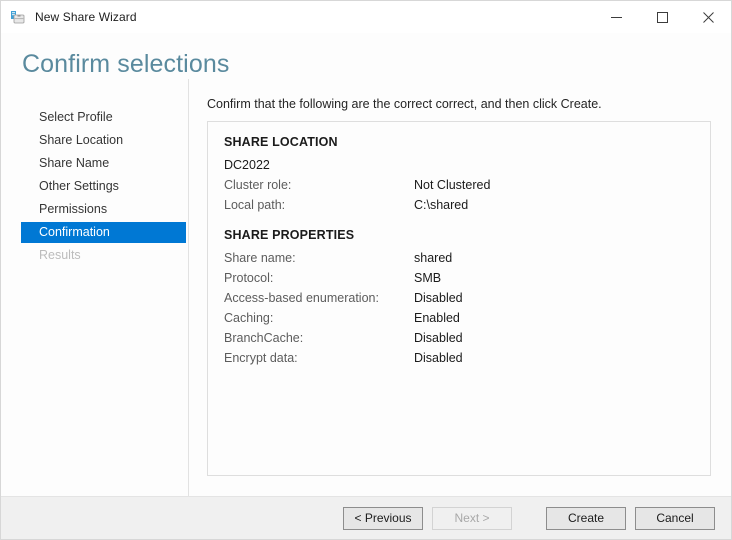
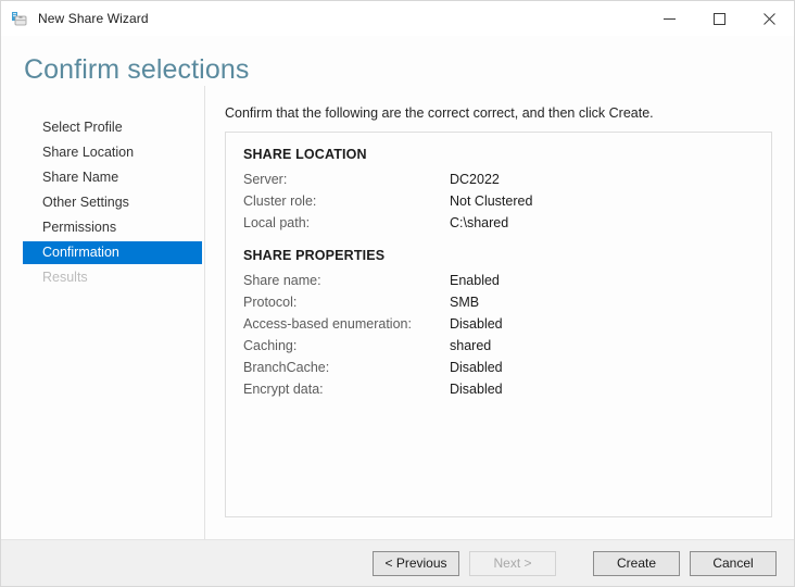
  New Share Wizard
  Confirm selections
  Select Profile
  Share Location
  Share Name
  Other Settings
  Permissions
  Confirmation
  Results
  Confirm that the following are the correct correct, and then click Create.
  SHARE LOCATION
+ Server:
  DC2022
  Cluster role:
  Not Clustered
  Local path:
  C:\shared
  SHARE PROPERTIES
  Share name:
- shared
+ Enabled
  Protocol:
  SMB
  Access-based enumeration:
  Disabled
  Caching:
- Enabled
+ shared
  BranchCache:
  Disabled
  Encrypt data:
  Disabled
  < Previous
  Next >
  Create
  Cancel
